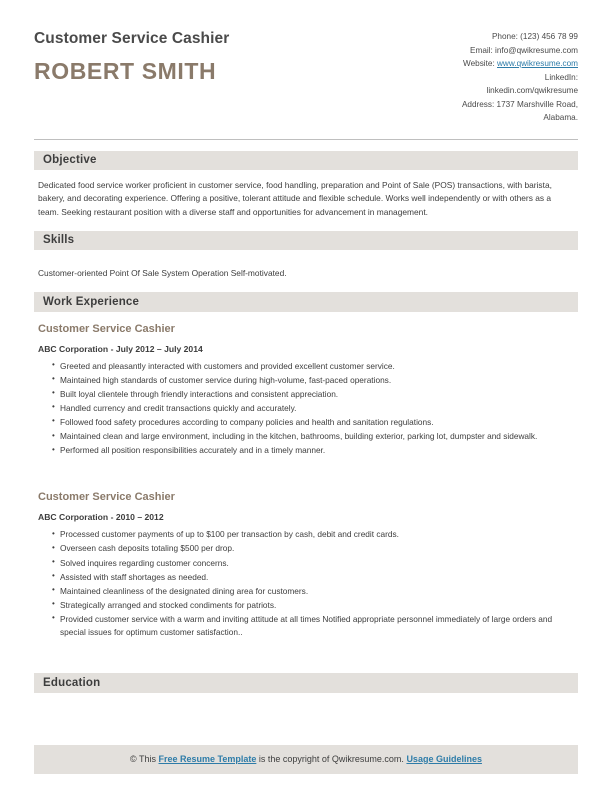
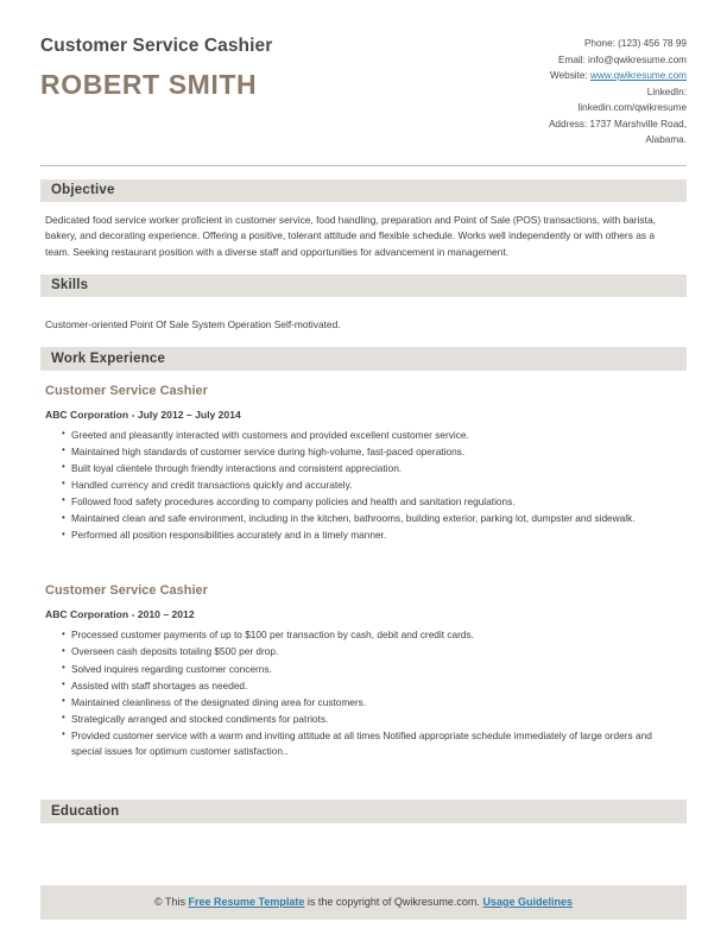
  Customer Service Cashier
  ROBERT SMITH
  Phone: (123) 456 78 99
  Email: info@qwikresume.com
  Website: www.qwikresume.com
  LinkedIn:
  linkedin.com/qwikresume
  Address: 1737 Marshville Road,
  Alabama.
  Objective
  Dedicated food service worker proficient in customer service, food handling, preparation and Point of Sale (POS) transactions, with barista, bakery, and decorating experience. Offering a positive, tolerant attitude and flexible schedule. Works well independently or with others as a team. Seeking restaurant position with a diverse staff and opportunities for advancement in management.
  Skills
  Customer-oriented Point Of Sale System Operation Self-motivated.
  Work Experience
  Customer Service Cashier
  ABC Corporation - July 2012 – July 2014
  Greeted and pleasantly interacted with customers and provided excellent customer service.
  Maintained high standards of customer service during high-volume, fast-paced operations.
  Built loyal clientele through friendly interactions and consistent appreciation.
  Handled currency and credit transactions quickly and accurately.
  Followed food safety procedures according to company policies and health and sanitation regulations.
- Maintained clean and large environment, including in the kitchen, bathrooms, building exterior, parking lot, dumpster and sidewalk.
+ Maintained clean and safe environment, including in the kitchen, bathrooms, building exterior, parking lot, dumpster and sidewalk.
  Performed all position responsibilities accurately and in a timely manner.
  Customer Service Cashier
  ABC Corporation - 2010 – 2012
  Processed customer payments of up to $100 per transaction by cash, debit and credit cards.
  Overseen cash deposits totaling $500 per drop.
  Solved inquires regarding customer concerns.
  Assisted with staff shortages as needed.
  Maintained cleanliness of the designated dining area for customers.
  Strategically arranged and stocked condiments for patriots.
- Provided customer service with a warm and inviting attitude at all times Notified appropriate personnel immediately of large orders and special issues for optimum customer satisfaction..
+ Provided customer service with a warm and inviting attitude at all times Notified appropriate schedule immediately of large orders and special issues for optimum customer satisfaction..
  Education
  © This Free Resume Template is the copyright of Qwikresume.com. Usage Guidelines
